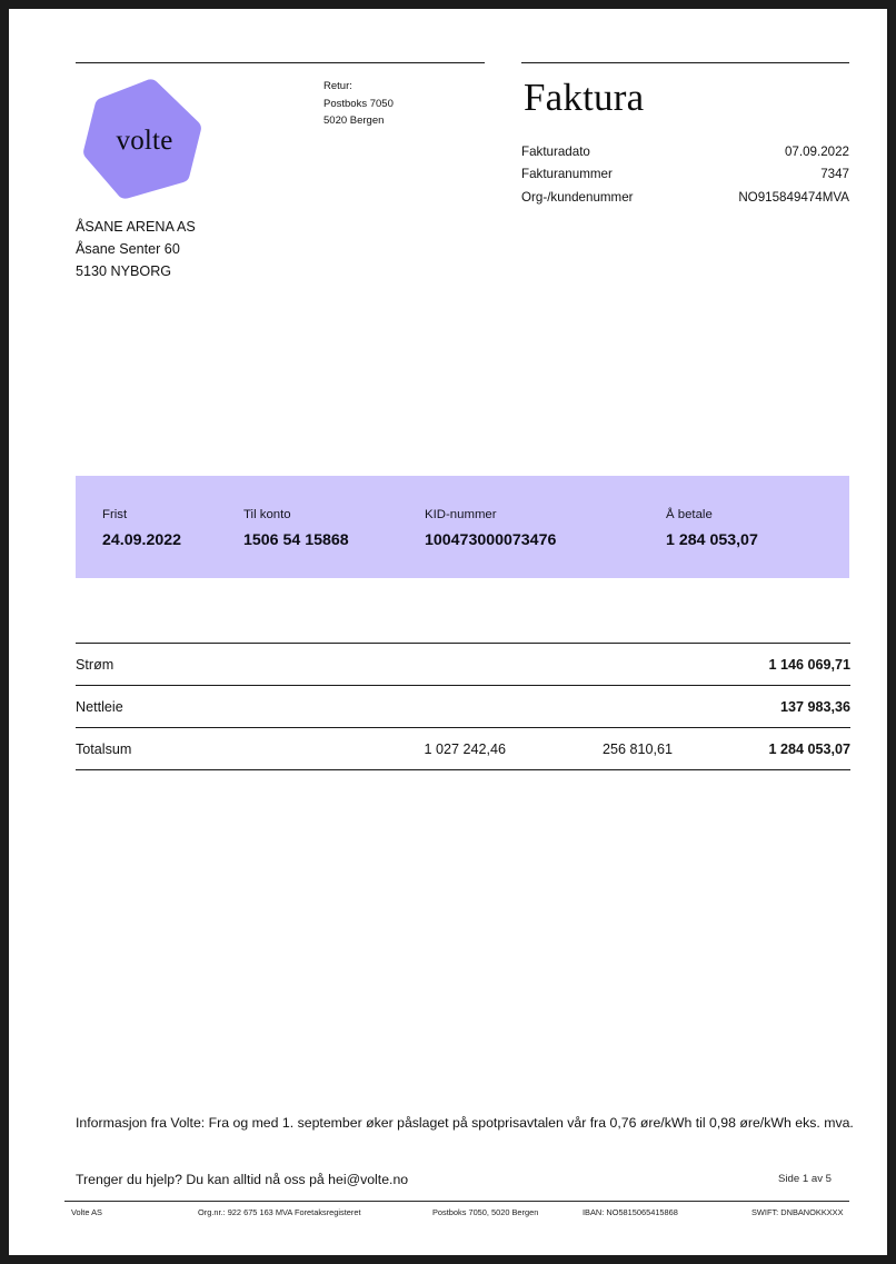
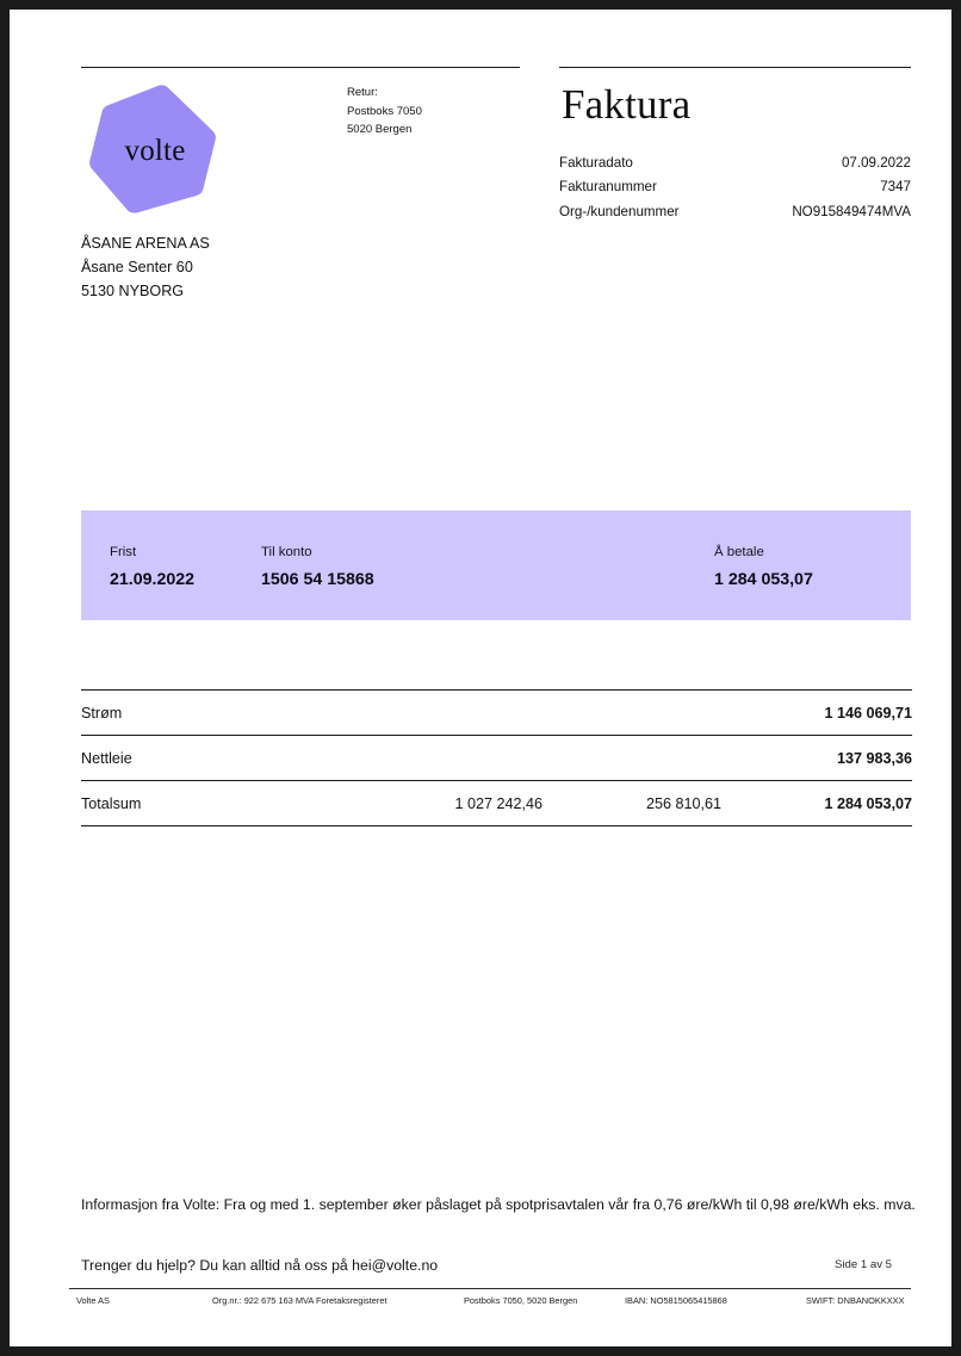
  volte
  Retur:
  Postboks 7050
  5020 Bergen
  ÅSANE ARENA AS
  Åsane Senter 60
  5130 NYBORG
  Faktura
  Fakturadato
  07.09.2022
  Fakturanummer
  7347
  Org-/kundenummer
  NO915849474MVA
  Frist
- 24.09.2022
+ 21.09.2022
  Til konto
  1506 54 15868
- KID-nummer
- 100473000073476
  Å betale
  1 284 053,07
  Strøm
  1 146 069,71
  Nettleie
  137 983,36
  Totalsum
  1 027 242,46
  256 810,61
  1 284 053,07
  Informasjon fra Volte: Fra og med 1. september øker påslaget på spotprisavtalen vår fra 0,76 øre/kWh til 0,98 øre/kWh eks. mva.
  Trenger du hjelp? Du kan alltid nå oss på hei@volte.no
  Side 1 av 5
  Volte AS
  Org.nr.: 922 675 163 MVA Foretaksregisteret
  Postboks 7050, 5020 Bergen
  IBAN: NO5815065415868
  SWIFT: DNBANOKKXXX
